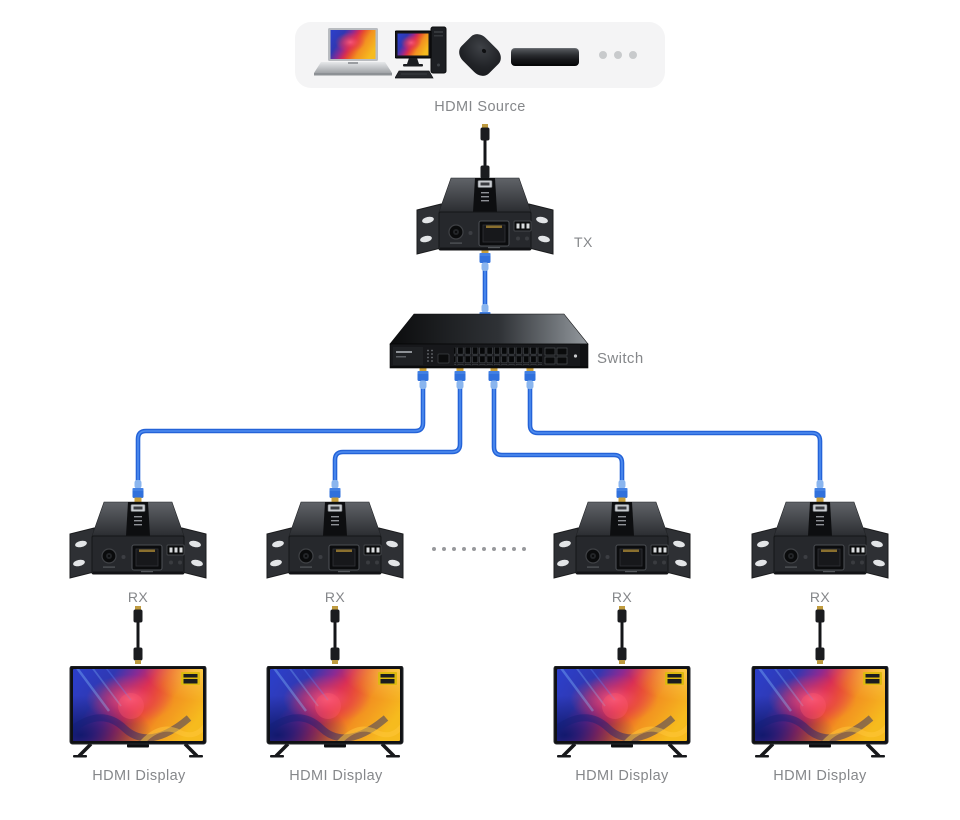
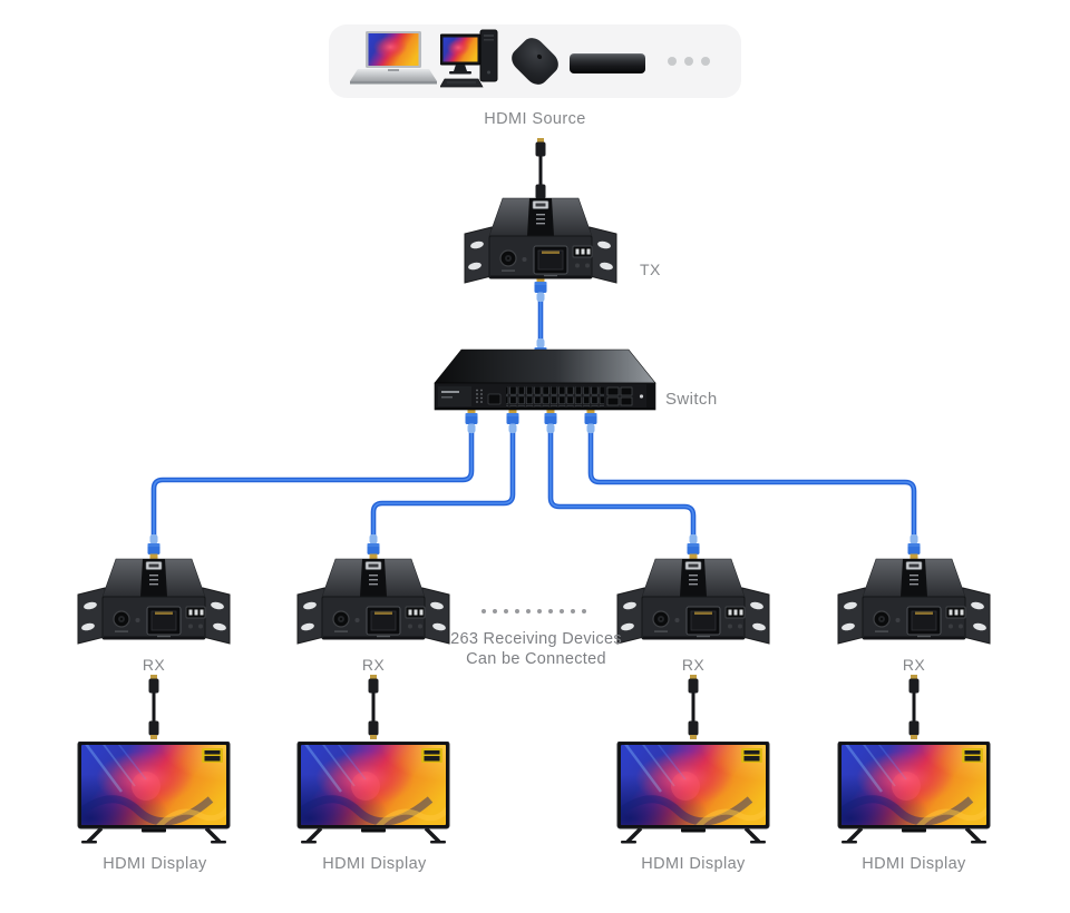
  HDMI Source
  TX
  Switch
  RX
  RX
  RX
  RX
+ 263 Receiving Devices
+ Can be Connected
  HDMI Display
  HDMI Display
  HDMI Display
  HDMI Display
